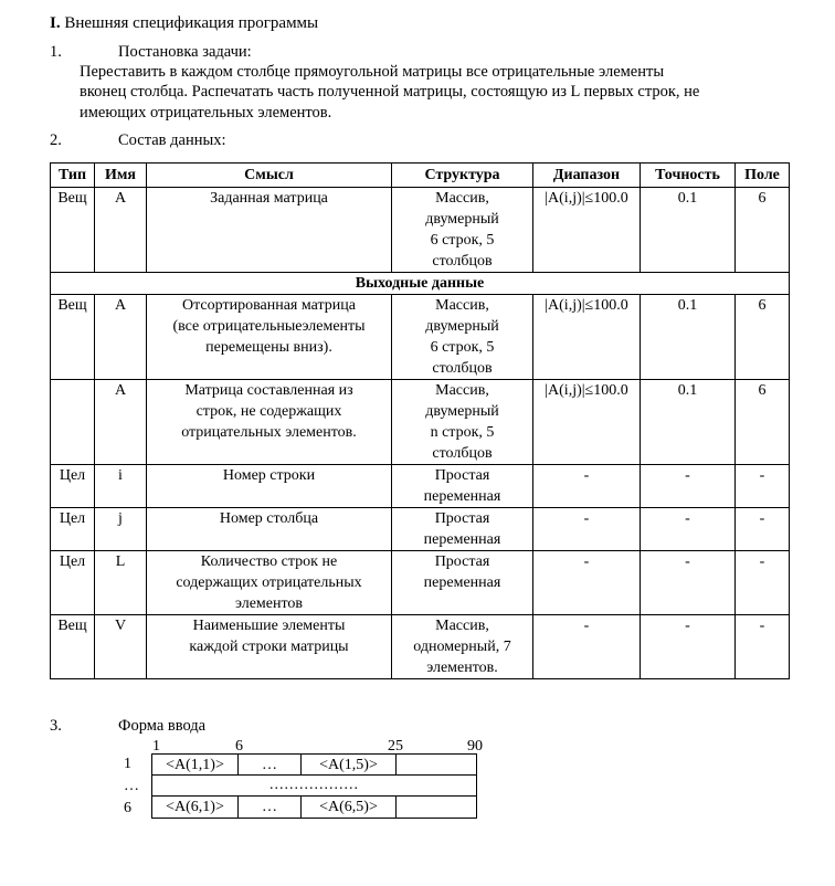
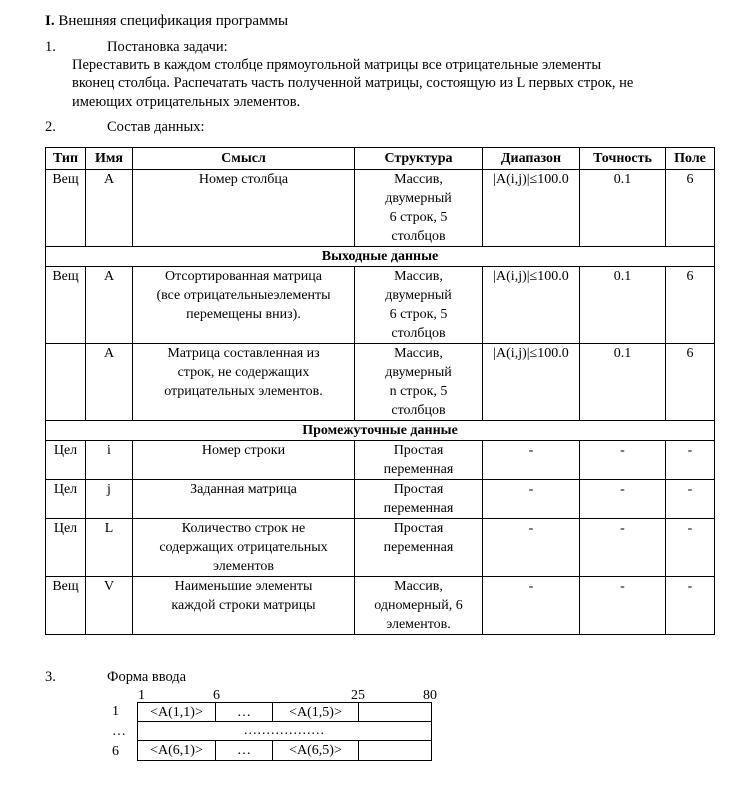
  I. Внешняя спецификация программы
  1.
  Постановка задачи:
  Переставить в каждом столбце прямоугольной матрицы все отрицательные элементы
  вконец столбца. Распечатать часть полученной матрицы, состоящую из L первых строк, не
  имеющих отрицательных элементов.
  2.
  Состав данных:
  Тип	Имя	Смысл	Структура	Диапазон	Точность	Поле
- Вещ	A	Заданная матрица	Массив, двумерный 6 строк, 5 столбцов	|A(i,j)|≤100.0	0.1	6
+ Вещ	A	Номер столбца	Массив, двумерный 6 строк, 5 столбцов	|A(i,j)|≤100.0	0.1	6
  Выходные данные
  Вещ	A	Отсортированная матрица (все отрицательныеэлементы перемещены вниз).	Массив, двумерный 6 строк, 5 столбцов	|A(i,j)|≤100.0	0.1	6
  	A	Матрица составленная из строк, не содержащих отрицательных элементов.	Массив, двумерный n строк, 5 столбцов	|A(i,j)|≤100.0	0.1	6
+ Промежуточные данные
  Цел	i	Номер строки	Простая переменная	-	-	-
- Цел	j	Номер столбца	Простая переменная	-	-	-
+ Цел	j	Заданная матрица	Простая переменная	-	-	-
  Цел	L	Количество строк не содержащих отрицательных элементов	Простая переменная	-	-	-
- Вещ	V	Наименьшие элементы каждой строки матрицы	Массив, одномерный, 7 элементов.	-	-	-
+ Вещ	V	Наименьшие элементы каждой строки матрицы	Массив, одномерный, 6 элементов.	-	-	-
  3.
  Форма ввода
  1
  …
  6
  1
  6
  25
- 90
+ 80
  <A(1,1)>
  …
  <A(1,5)>
  ..................
  <A(6,1)>
  …
  <A(6,5)>
